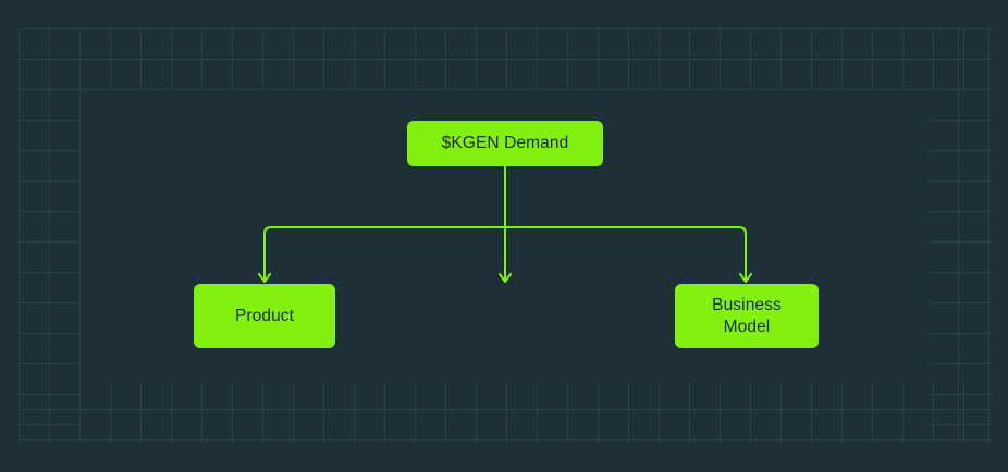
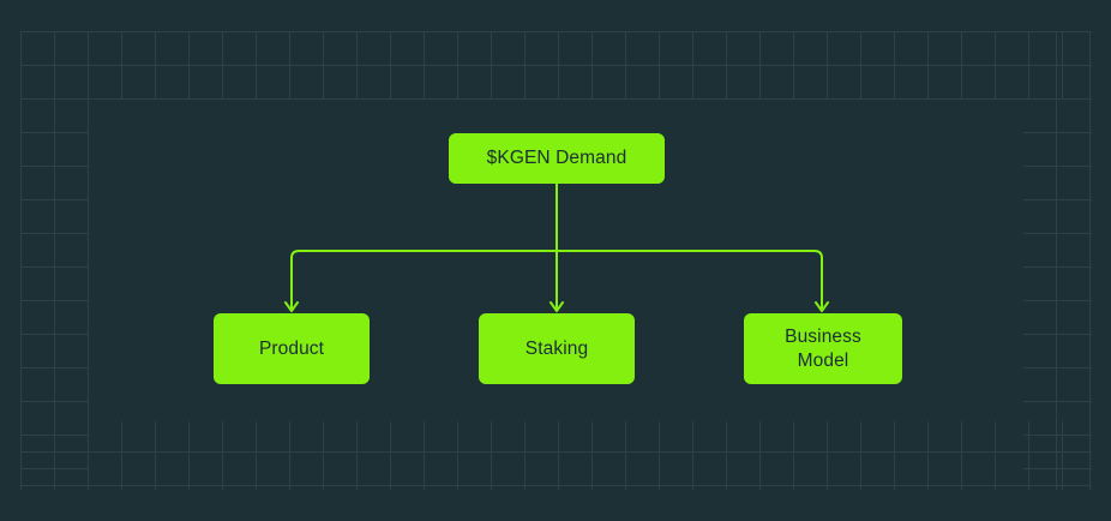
  $KGEN Demand
  Product
+ Staking
  Business
  Model
